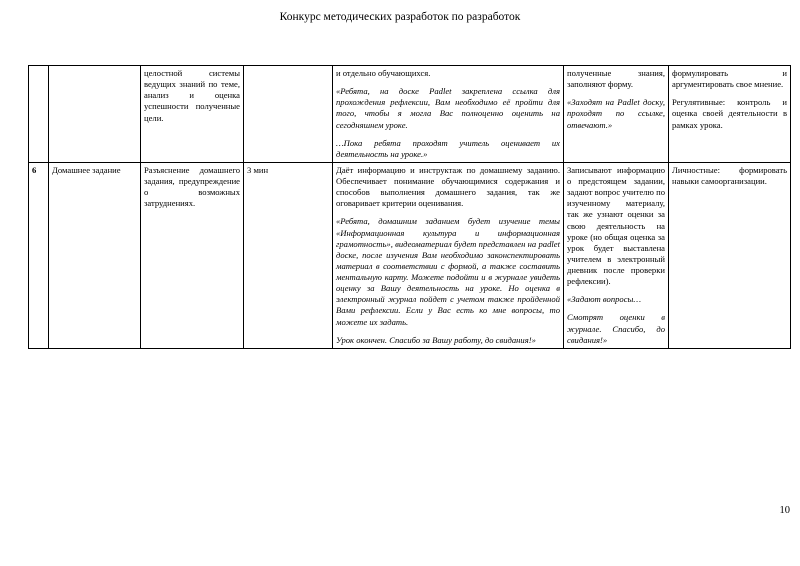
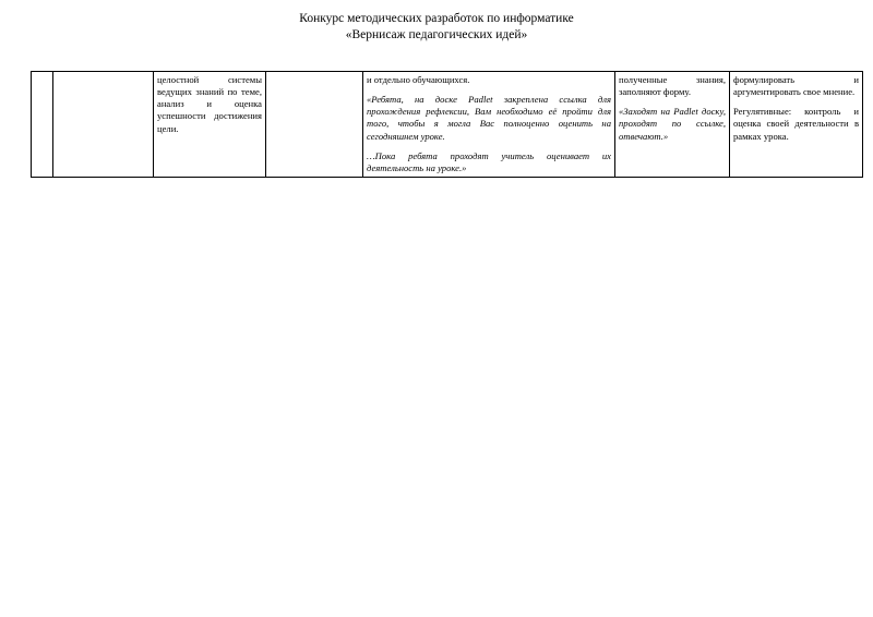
- Конкурс методических разработок по разработок
+ Конкурс методических разработок по информатике
+ «Вернисаж педагогических идей»
- 		целостной системы ведущих знаний по теме, анализ и оценка успешности полученные цели.		и отдельно обучающихся. «Ребята, на доске Padlet закреплена ссылка для прохождения рефлексии, Вам необходимо её пройти для того, чтобы я могла Вас полноценно оценить на сегодняшнем уроке. …Пока ребята проходят учитель оценивает их деятельность на уроке.»	полученные знания, заполняют форму. «Заходят на Padlet доску, проходят по ссылке, отвечают.»	формулировать и аргументировать свое мнение. Регулятивные: контроль и оценка своей деятельности в рамках урока.
+ 		целостной системы ведущих знаний по теме, анализ и оценка успешности достижения цели.		и отдельно обучающихся. «Ребята, на доске Padlet закреплена ссылка для прохождения рефлексии, Вам необходимо её пройти для того, чтобы я могла Вас полноценно оценить на сегодняшнем уроке. …Пока ребята проходят учитель оценивает их деятельность на уроке.»	полученные знания, заполняют форму. «Заходят на Padlet доску, проходят по ссылке, отвечают.»	формулировать и аргументировать свое мнение. Регулятивные: контроль и оценка своей деятельности в рамках урока.
- 6	Домашнее задание	Разъяснение домашнего задания, предупреждение о возможных затруднениях.	3 мин	Даёт информацию и инструктаж по домашнему заданию. Обеспечивает понимание обучающимися содержания и способов выполнения домашнего задания, так же оговаривает критерии оценивания. «Ребята, домашним заданием будет изучение темы «Информационная культура и информационная грамотность», видеоматериал будет представлен на padlet доске, после изучения Вам необходимо законспектировать материал в соответствии с формой, а также составить ментальную карту. Можете подойти и в журнале увидеть оценку за Вашу деятельность на уроке. Но оценка в электронный журнал пойдет с учетом также пройденной Вами рефлексии. Если у Вас есть ко мне вопросы, то можете их задать. Урок окончен. Спасибо за Вашу работу, до свидания!»	Записывают информацию о предстоящем задании, задают вопрос учителю по изученному материалу, так же узнают оценки за свою деятельность на уроке (но общая оценка за урок будет выставлена учителем в электронный дневник после проверки рефлексии). «Задают вопросы… Смотрят оценки в журнале. Спасибо, до свидания!»	Личностные: формировать навыки самоорганизации.
- 10
